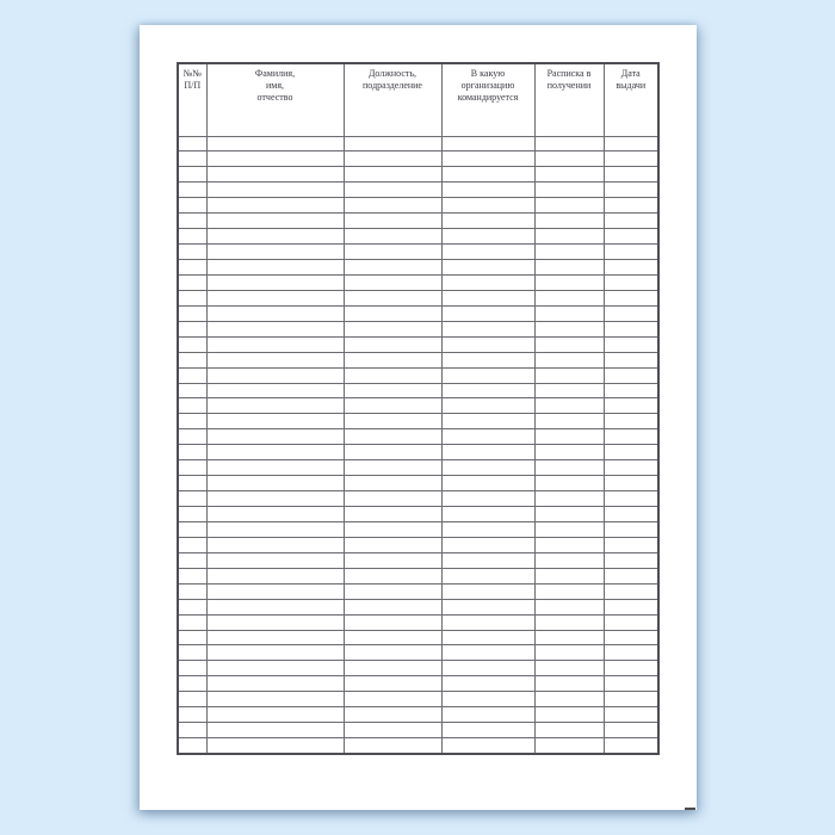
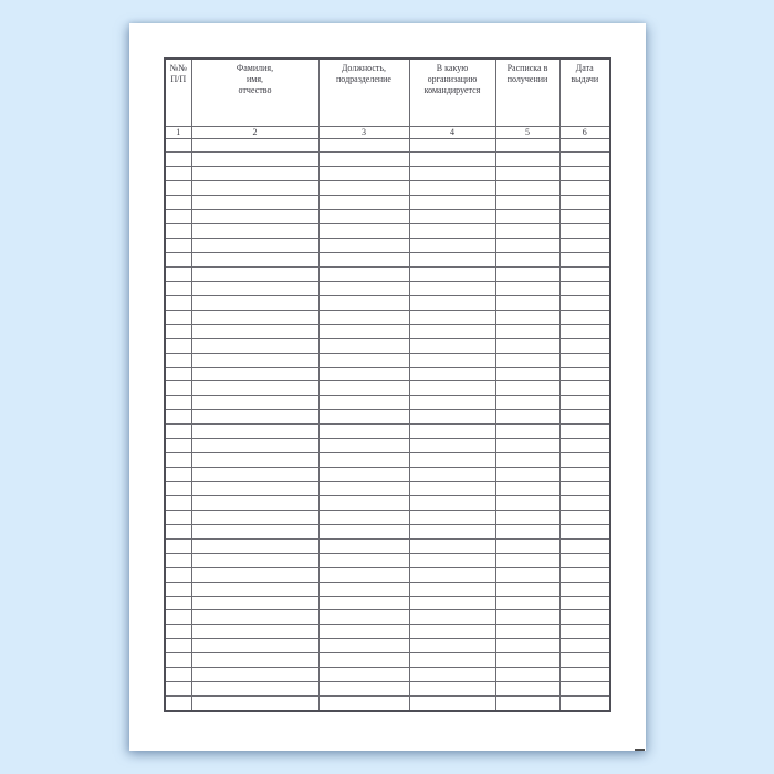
  №№ П/П	Фамилия, имя, отчество	Должность, подразделение	В какую организацию командируется	Расписка в получении	Дата выдачи
+ 1	2	3	4	5	6
